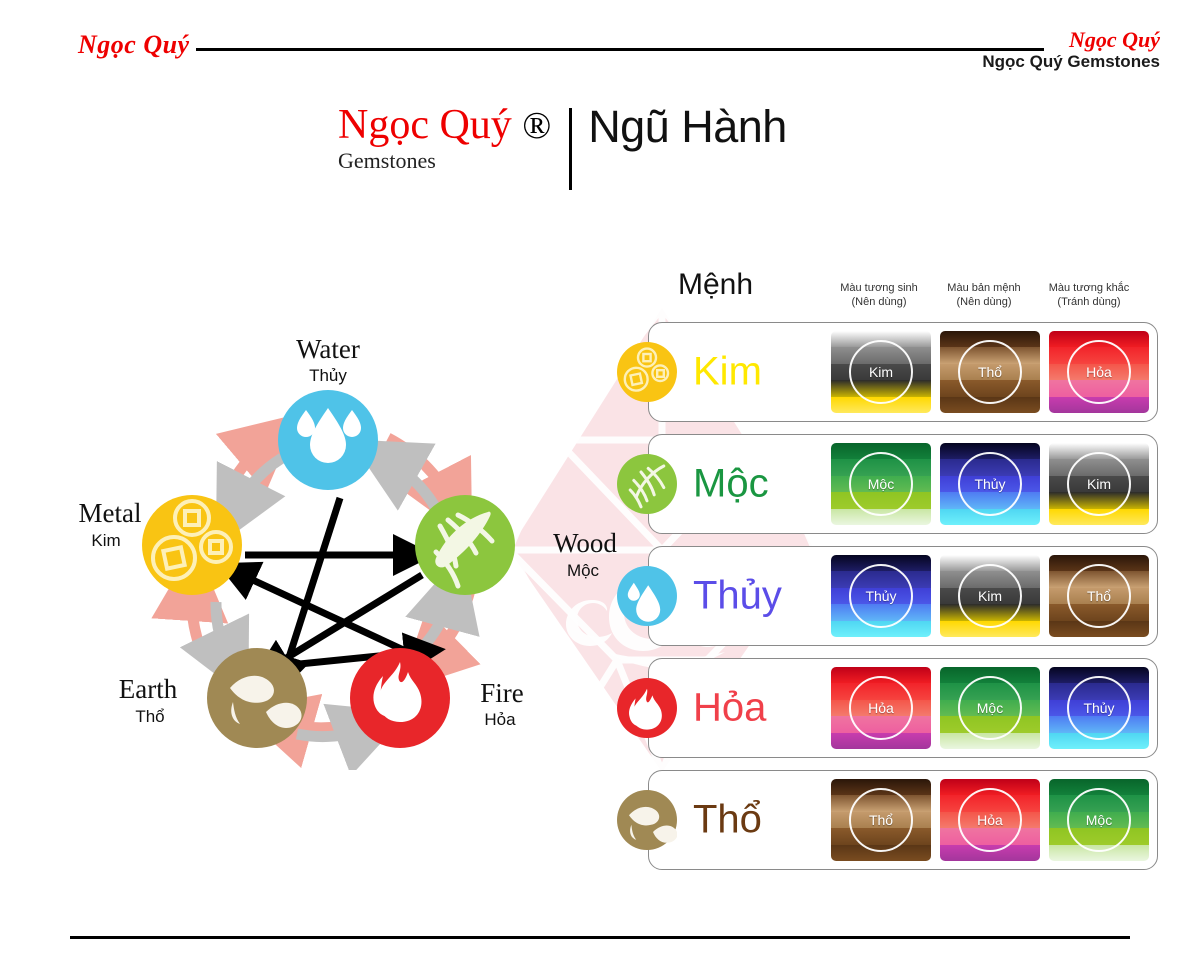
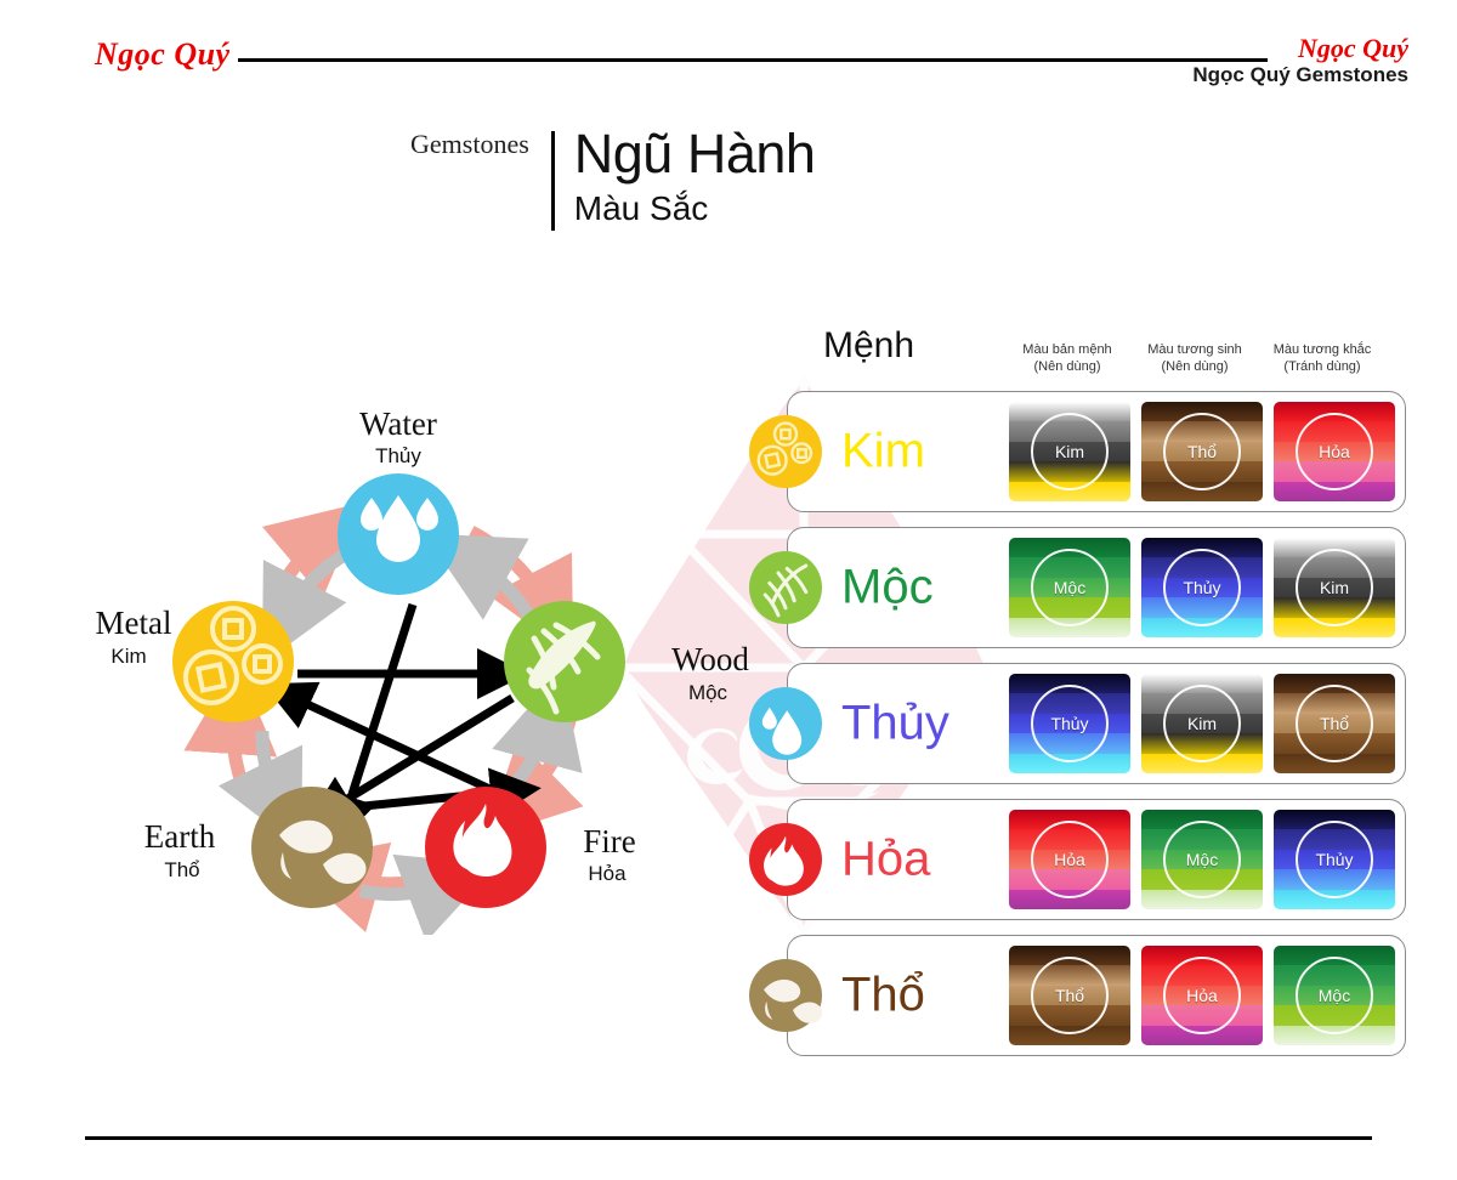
  Ngọc Quý
  Ngọc Quý
  Ngọc Quý Gemstones
- Ngọc Quý ®
  Gemstones
  Ngũ Hành
+ Màu Sắc
  Water
  Thủy
  Metal
  Kim
  Wood
  Mộc
  Earth
  Thổ
  Fire
  Hỏa
  Mệnh
- Màu tương sinh
+ Màu bản mệnh
  (Nên dùng)
- Màu bản mệnh
+ Màu tương sinh
  (Nên dùng)
  Màu tương khắc
  (Tránh dùng)
  Kim
  Kim
  Thổ
  Hỏa
  Mộc
  Mộc
  Thủy
  Kim
  Thủy
  Thủy
  Kim
  Thổ
  Hỏa
  Hỏa
  Mộc
  Thủy
  Thổ
  Thổ
  Hỏa
  Mộc
